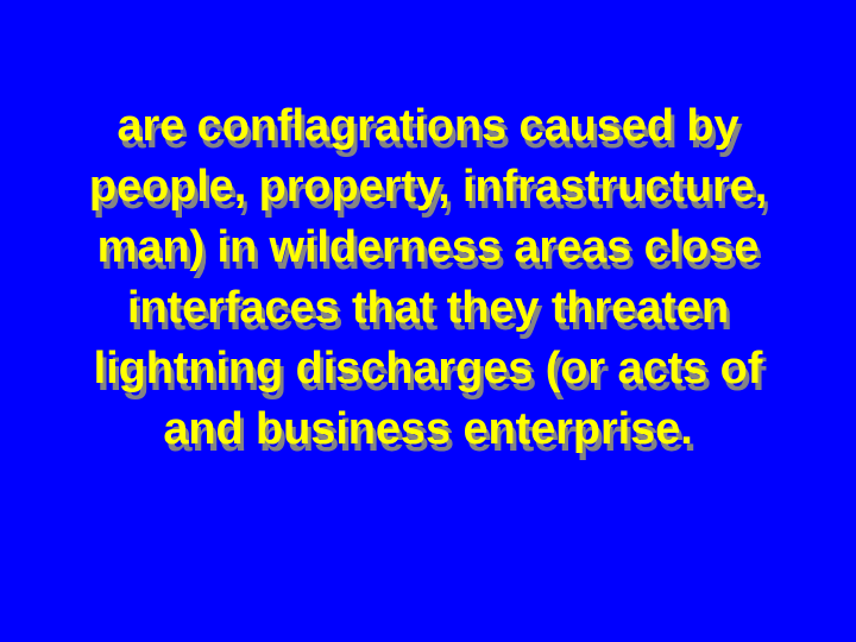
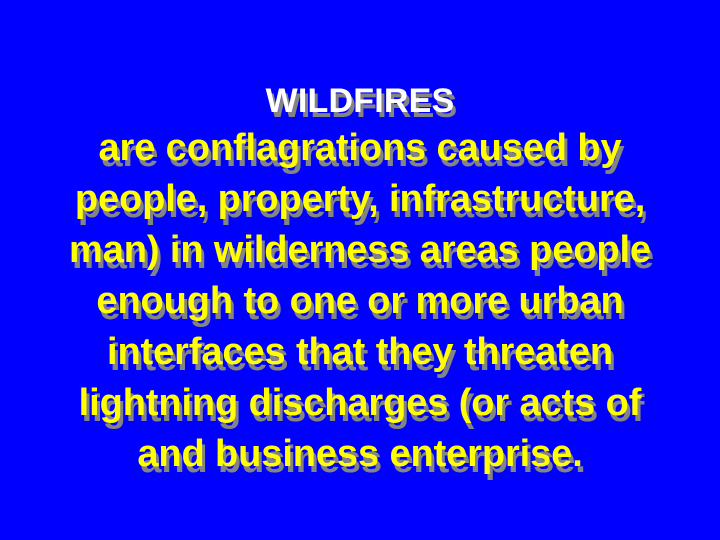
+ WILDFIRES
  are conflagrations caused by
  people, property, infrastructure,
- man) in wilderness areas close
+ man) in wilderness areas people
+ enough to one or more urban
  interfaces that they threaten
  lightning discharges (or acts of
  and business enterprise.
